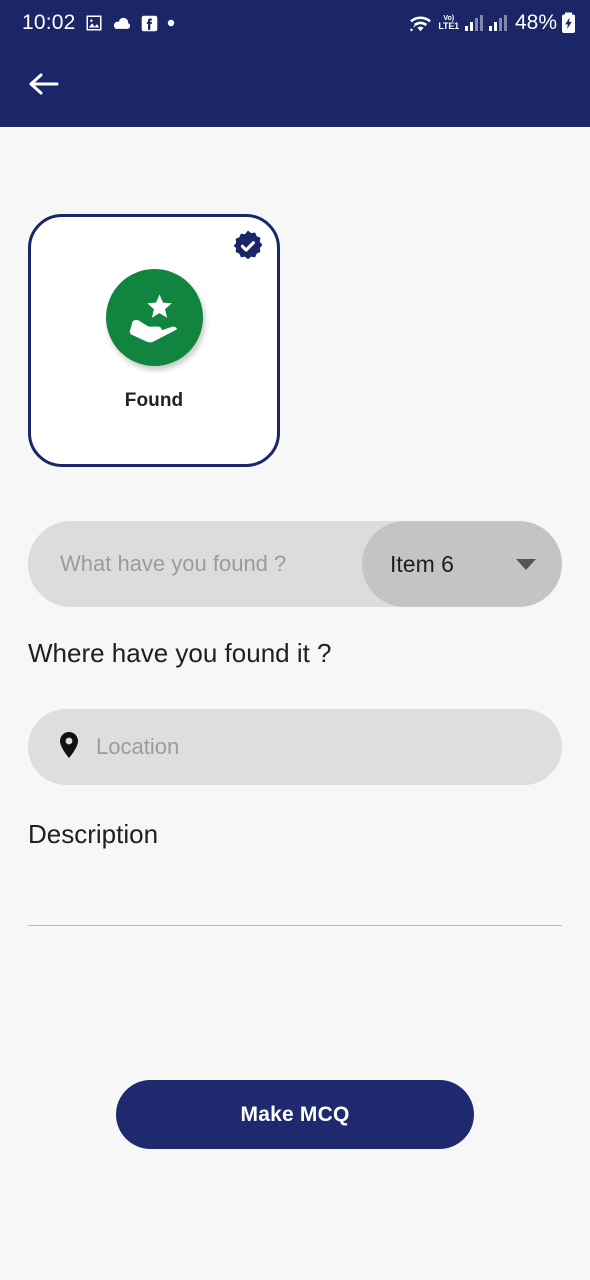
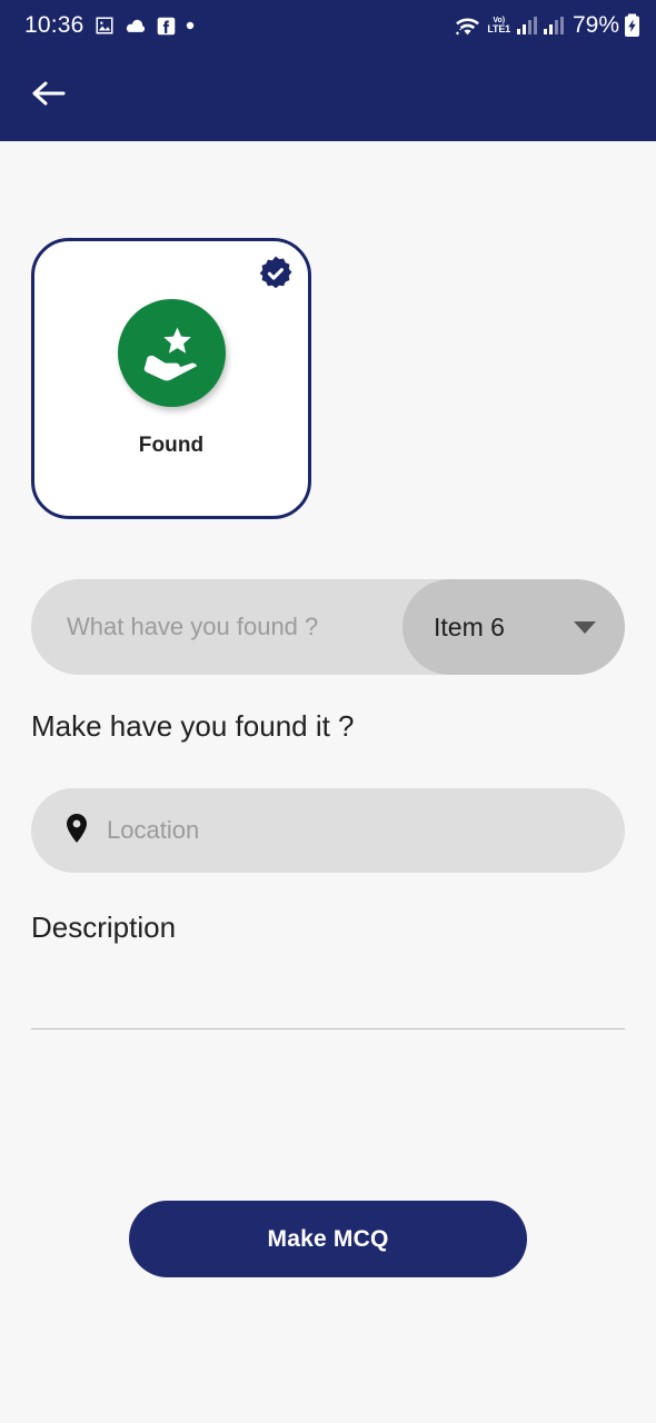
- 10:02
+ 10:36
  LTE1
- 48%
+ 79%
  Found
  What have you found ?
  Item 6
- Where have you found it ?
+ Make have you found it ?
  Location
  Description
  Make MCQ
